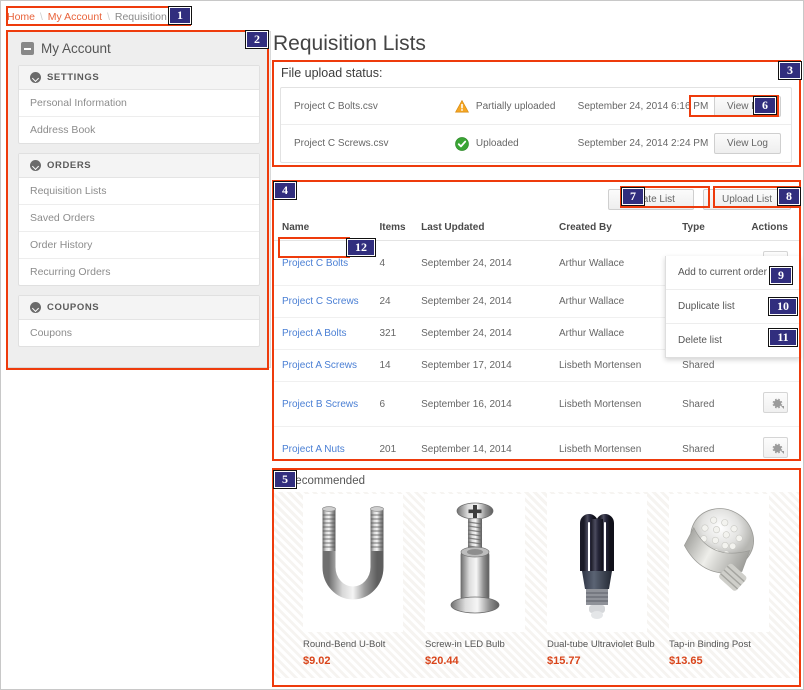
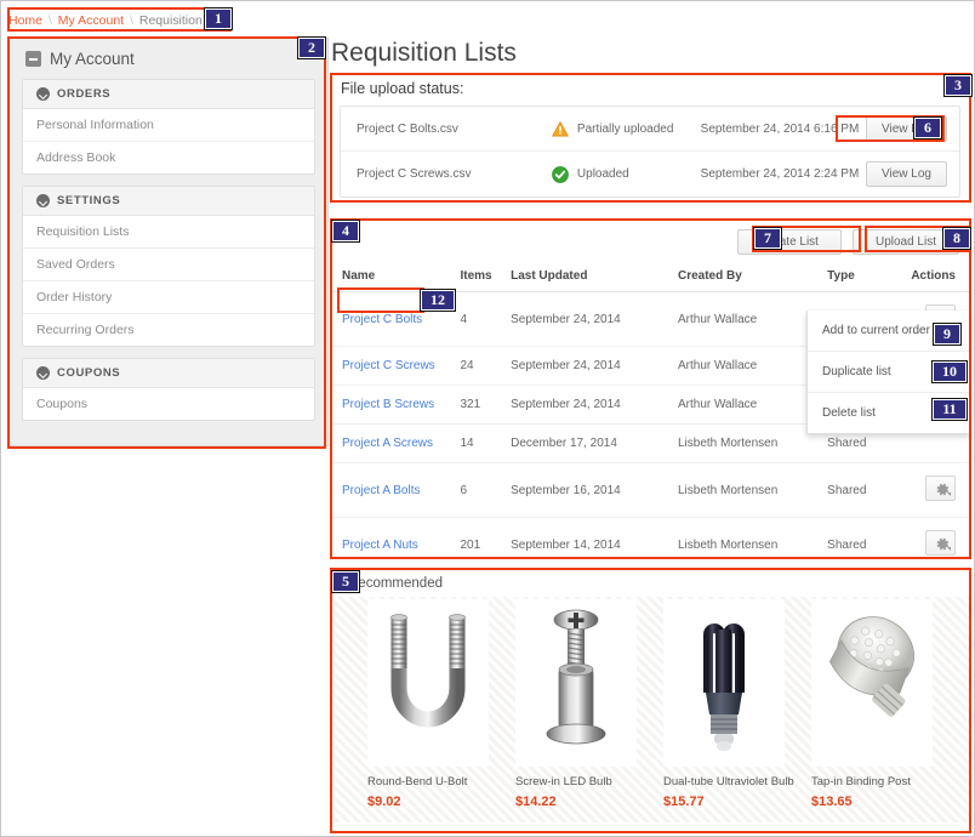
  Home
  \
  My Account
  \
  My Account
- SETTINGS
+ ORDERS
  Personal Information
  Address Book
- ORDERS
+ SETTINGS
  Requisition Lists
  Saved Orders
  Order History
  Recurring Orders
  COUPONS
  Coupons
  Requisition Lists
  File upload status:
  Project C Bolts.csv
  Partially uploaded
  September 24, 2014 6:16 PM
  Project C Screws.csv
  Uploaded
  September 24, 2014 2:24 PM
  View Log
  ate List
  Upload List
  Name	Items	Last Updated	Created By	Type	Actions
  Project C Bolts	4	September 24, 2014	Arthur Wallace
  Project C Screws	24	September 24, 2014	Arthur Wallace
- Project A Bolts	321	September 24, 2014	Arthur Wallace
+ Project B Screws	321	September 24, 2014	Arthur Wallace
- Project A Screws	14	September 17, 2014	Lisbeth Mortensen	Shared
+ Project A Screws	14	December 17, 2014	Lisbeth Mortensen	Shared
- Project B Screws	6	September 16, 2014	Lisbeth Mortensen	Shared
+ Project A Bolts	6	September 16, 2014	Lisbeth Mortensen	Shared
  Project A Nuts	201	September 14, 2014	Lisbeth Mortensen	Shared
  Add to current order
  Duplicate list
  Delete list
  ecommended
  Round-Bend U-Bolt
  $9.02
  Screw-in LED Bulb
- $20.44
+ $14.22
  Dual-tube Ultraviolet Bu
  $15.77
  Tap-in Binding Post
  $13.65
  1
  2
  3
  4
  5
  6
  7
  8
  9
  10
  11
  12
